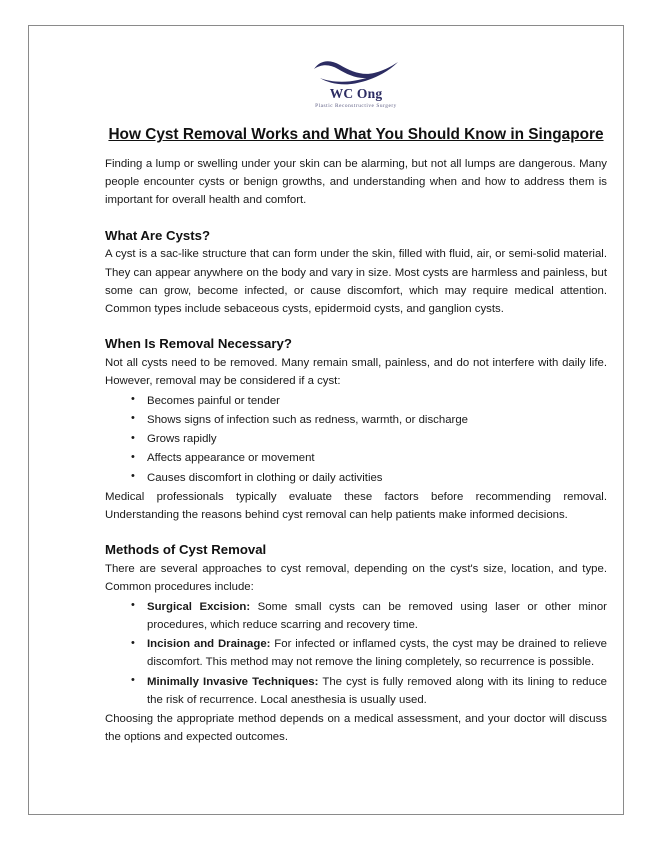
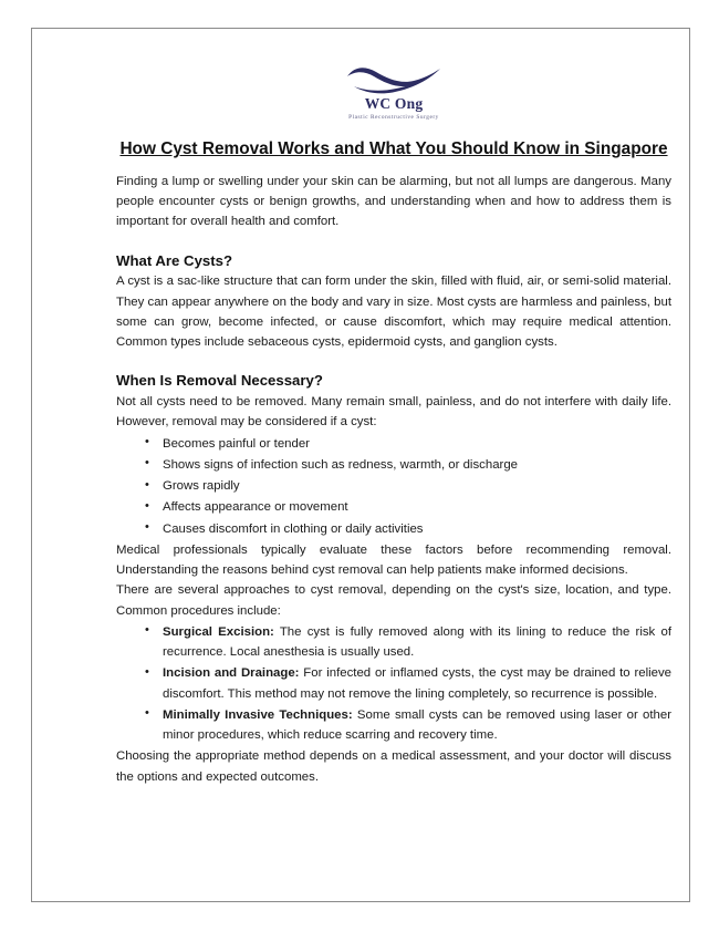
  WC Ong
  How Cyst Removal Works and What You Should Know in Singapore
  Finding a lump or swelling under your skin can be alarming, but not all lumps are dangerous. Many people encounter cysts or benign growths, and understanding when and how to address them is important for overall health and comfort.
  What Are Cysts?
  A cyst is a sac-like structure that can form under the skin, filled with fluid, air, or semi-solid material. They can appear anywhere on the body and vary in size. Most cysts are harmless and painless, but some can grow, become infected, or cause discomfort, which may require medical attention. Common types include sebaceous cysts, epidermoid cysts, and ganglion cysts.
  When Is Removal Necessary?
  Not all cysts need to be removed. Many remain small, painless, and do not interfere with daily life. However, removal may be considered if a cyst:
  Becomes painful or tender
  Shows signs of infection such as redness, warmth, or discharge
  Grows rapidly
  Affects appearance or movement
  Causes discomfort in clothing or daily activities
  Medical professionals typically evaluate these factors before recommending removal. Understanding the reasons behind cyst removal can help patients make informed decisions.
- Methods of Cyst Removal
  There are several approaches to cyst removal, depending on the cyst's size, location, and type. Common procedures include:
- Surgical Excision: Some small cysts can be removed using laser or other minor procedures, which reduce scarring and recovery time.
+ Surgical Excision: The cyst is fully removed along with its lining to reduce the risk of recurrence. Local anesthesia is usually used.
  Incision and Drainage: For infected or inflamed cysts, the cyst may be drained to relieve discomfort. This method may not remove the lining completely, so recurrence is possible.
- Minimally Invasive Techniques: The cyst is fully removed along with its lining to reduce the risk of recurrence. Local anesthesia is usually used.
+ Minimally Invasive Techniques: Some small cysts can be removed using laser or other minor procedures, which reduce scarring and recovery time.
  Choosing the appropriate method depends on a medical assessment, and your doctor will discuss the options and expected outcomes.
